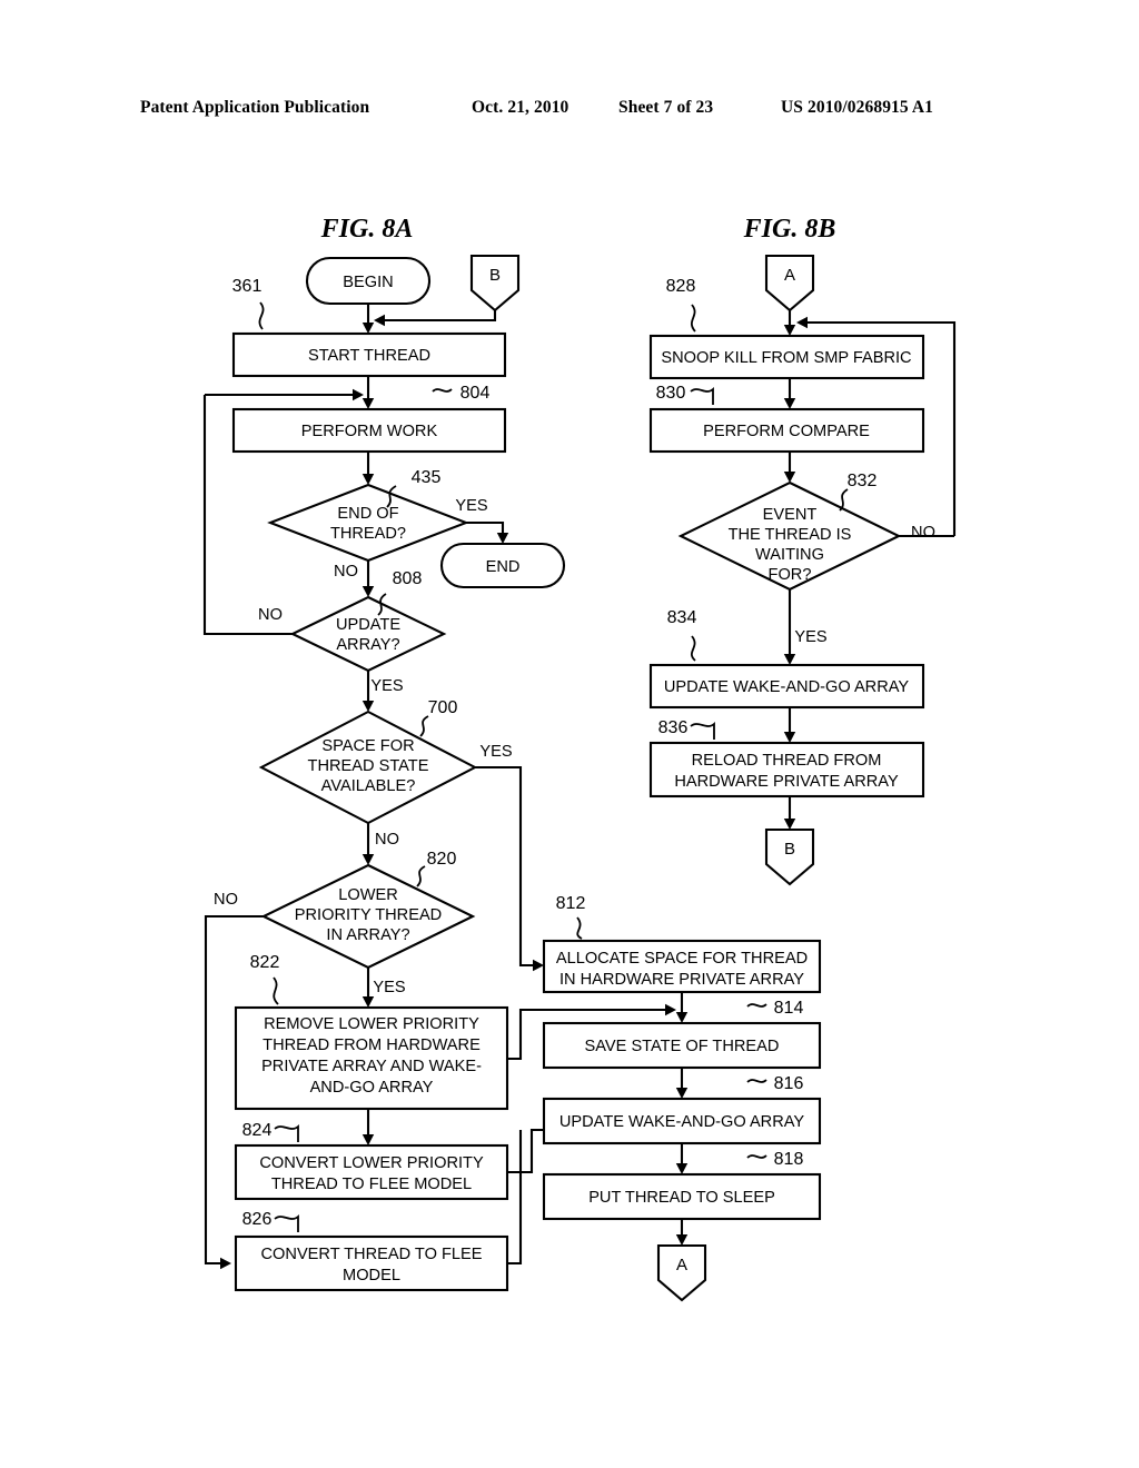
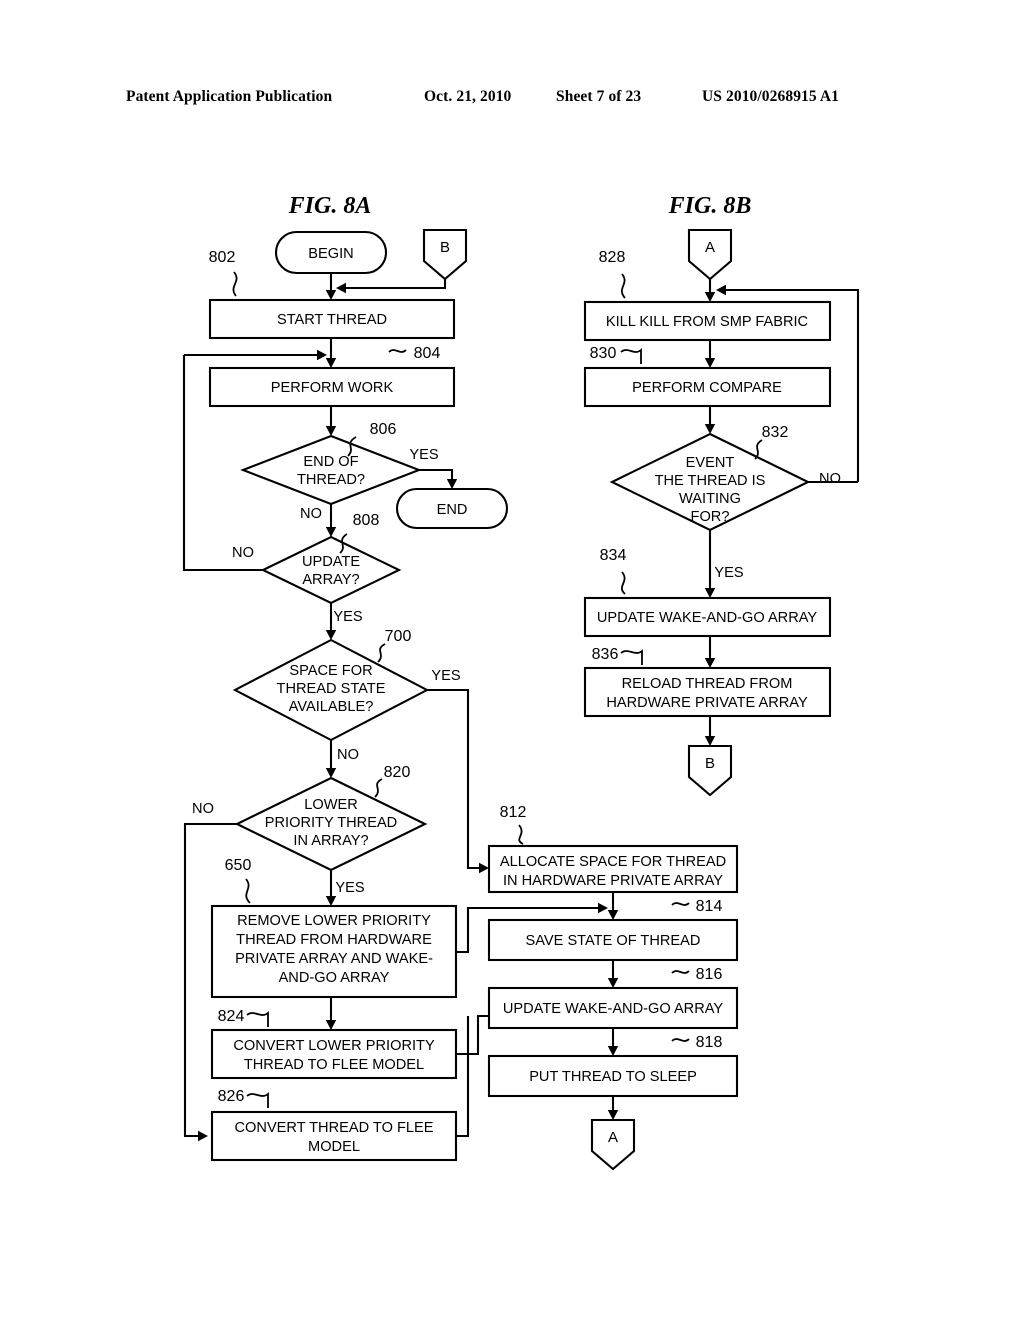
  Patent Application Publication
  Oct. 21, 2010
  Sheet 7 of 23
  US 2010/0268915 A1
  FIG. 8A
  FIG. 8B
  BEGIN
  B
  START THREAD
- 361
+ 802
  PERFORM WORK
  804
  END OF
  THREAD?
- 435
+ 806
  YES
  END
  NO
  UPDATE
  ARRAY?
  808
  NO
  YES
  SPACE FOR
  THREAD STATE
  AVAILABLE?
  700
  YES
  NO
  LOWER
  PRIORITY THREAD
  IN ARRAY?
  820
  NO
  YES
  REMOVE LOWER PRIORITY
  THREAD FROM HARDWARE
  PRIVATE ARRAY AND WAKE-
  AND-GO ARRAY
- 822
+ 650
  CONVERT LOWER PRIORITY
  THREAD TO FLEE MODEL
  824
  CONVERT THREAD TO FLEE
  MODEL
  826
  ALLOCATE SPACE FOR THREAD
  IN HARDWARE PRIVATE ARRAY
  812
  SAVE STATE OF THREAD
  814
  UPDATE WAKE-AND-GO ARRAY
  816
  PUT THREAD TO SLEEP
  818
  A
  A
- SNOOP KILL FROM SMP FABRIC
+ KILL KILL FROM SMP FABRIC
  828
  PERFORM COMPARE
  830
  EVENT
  THE THREAD IS
  WAITING
  FOR?
  832
  NO
  YES
  UPDATE WAKE-AND-GO ARRAY
  834
  RELOAD THREAD FROM
  HARDWARE PRIVATE ARRAY
  836
  B
